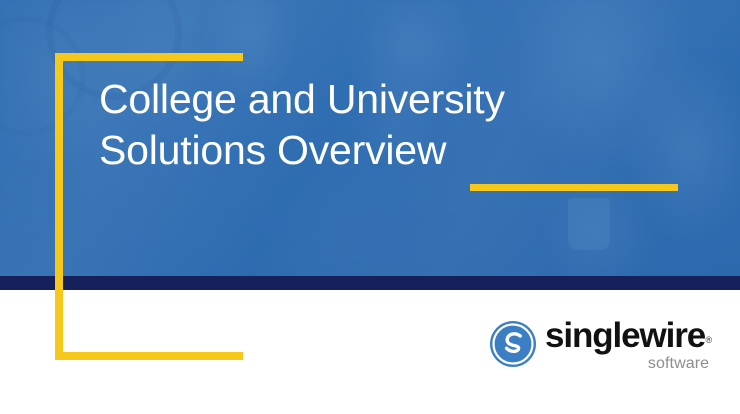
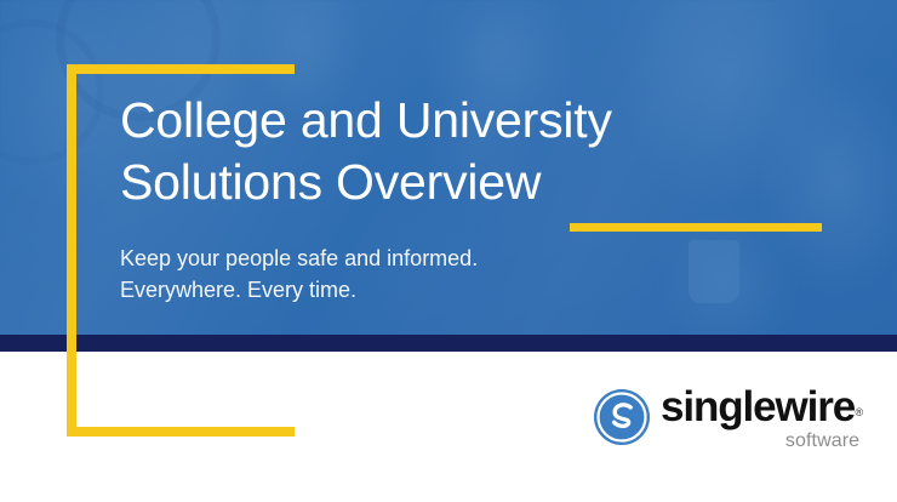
  College and University
  Solutions Overview
+ Keep your people safe and informed.
+ Everywhere. Every time.
  singlewire
  ®
  software
